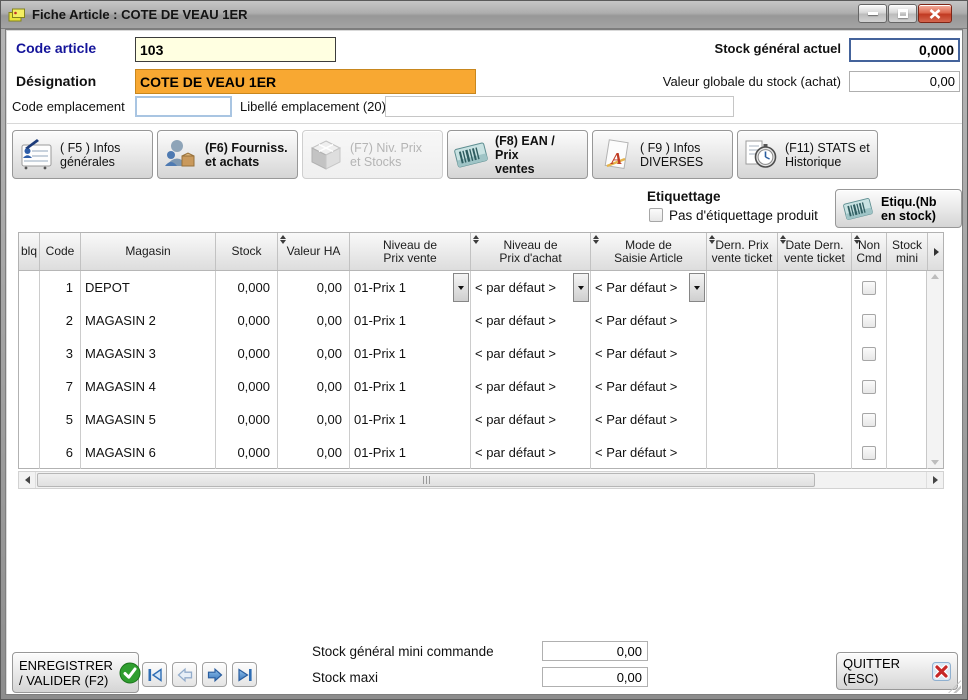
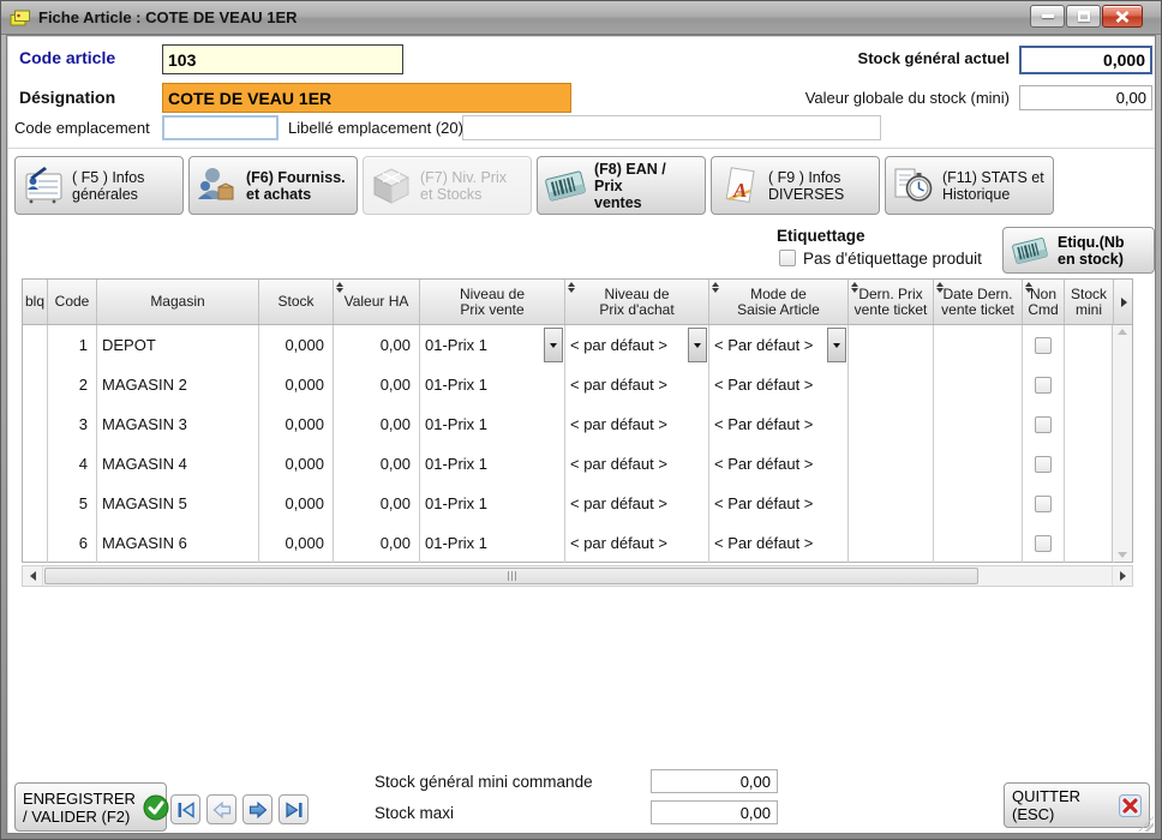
  Fiche Article : COTE DE VEAU 1ER
  Code article
  103
  Désignation
  COTE DE VEAU 1ER
  Code emplacement
  Libellé emplacement (20)
  Stock général actuel
  0,000
- Valeur globale du stock (achat)
+ Valeur globale du stock (mini)
  0,00
  ( F5 ) Infos
  générales
  (F6) Fourniss.
  et achats
  (F7) Niv. Prix
  et Stocks
  (F8) EAN /
  Prix
  ventes
  A
  ( F9 ) Infos
  DIVERSES
  (F11) STATS et
  Historique
  Etiquettage
  Pas d'étiquettage produit
  Etiqu.(Nb
  en stock)
  blq
  Code
  Magasin
  Stock
  Valeur HA
  Niveau de
  Prix vente
  Niveau de
  Prix d'achat
  Mode de
  Saisie Article
  Dern. Prix
  vente ticket
  Date Dern.
  vente ticket
  Non
  Cmd
  Stock
  mini
  1
  DEPOT
  0,000
  0,00
  01-Prix 1
  < par défaut >
  < Par défaut >
  2
  MAGASIN 2
  0,000
  0,00
  01-Prix 1
  < par défaut >
  < Par défaut >
  3
  MAGASIN 3
  0,000
  0,00
  01-Prix 1
  < par défaut >
  < Par défaut >
- 7
+ 4
  MAGASIN 4
  0,000
  0,00
  01-Prix 1
  < par défaut >
  < Par défaut >
  5
  MAGASIN 5
  0,000
  0,00
  01-Prix 1
  < par défaut >
  < Par défaut >
  6
  MAGASIN 6
  0,000
  0,00
  01-Prix 1
  < par défaut >
  < Par défaut >
  ENREGISTRER
  / VALIDER (F2)
  Stock général mini commande
  0,00
  Stock maxi
  0,00
  QUITTER (ESC)
